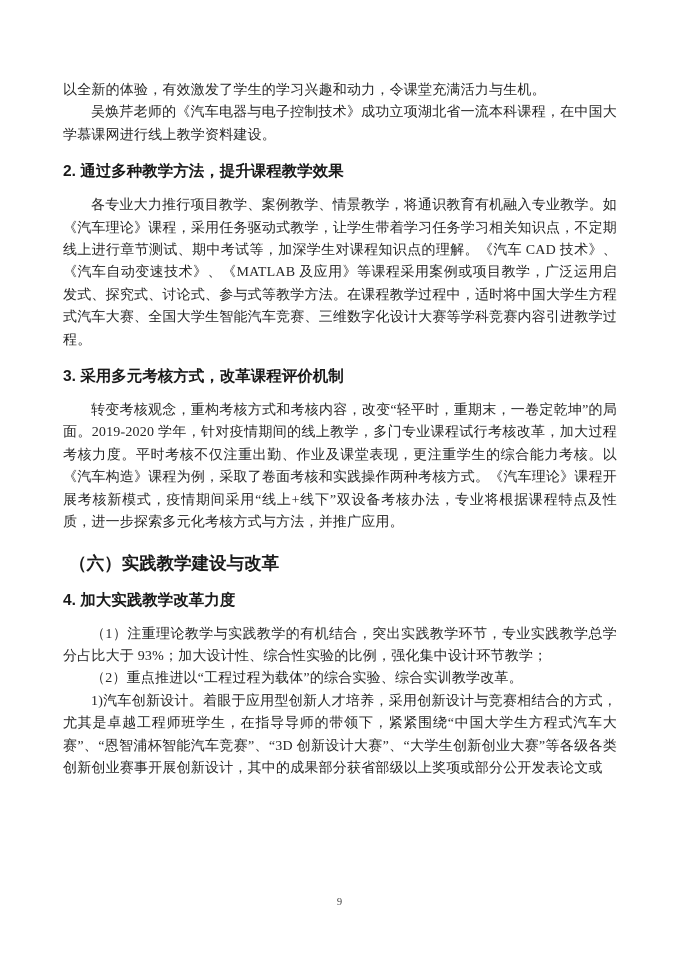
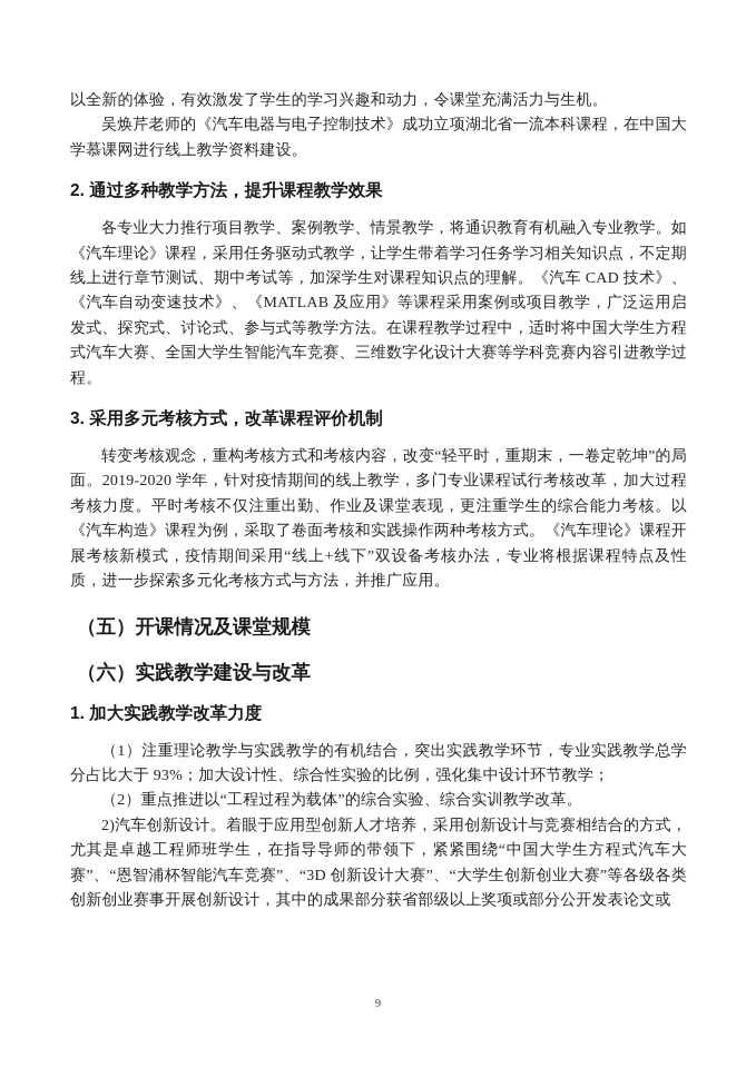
  以全新的体验，有效激发了学生的学习兴趣和动力，令课堂充满活力与生机。
  吴焕芹老师的《汽车电器与电子控制技术》成功立项湖北省一流本科课程，在中国大学慕课网进行线上教学资料建设。
  2. 通过多种教学方法，提升课程教学效果
  各专业大力推行项目教学、案例教学、情景教学，将通识教育有机融入专业教学。如《汽车理论》课程，采用任务驱动式教学，让学生带着学习任务学习相关知识点，不定期线上进行章节测试、期中考试等，加深学生对课程知识点的理解。《汽车 CAD 技术》、《汽车自动变速技术》、《MATLAB 及应用》等课程采用案例或项目教学，广泛运用启发式、探究式、讨论式、参与式等教学方法。在课程教学过程中，适时将中国大学生方程式汽车大赛、全国大学生智能汽车竞赛、三维数字化设计大赛等学科竞赛内容引进教学过程。
  3. 采用多元考核方式，改革课程评价机制
  转变考核观念，重构考核方式和考核内容，改变“轻平时，重期末，一卷定乾坤”的局面。2019-2020 学年，针对疫情期间的线上教学，多门专业课程试行考核改革，加大过程考核力度。平时考核不仅注重出勤、作业及课堂表现，更注重学生的综合能力考核。以《汽车构造》课程为例，采取了卷面考核和实践操作两种考核方式。《汽车理论》课程开展考核新模式，疫情期间采用“线上+线下”双设备考核办法，专业将根据课程特点及性质，进一步探索多元化考核方式与方法，并推广应用。
+ （五）开课情况及课堂规模
  （六）实践教学建设与改革
- 4. 加大实践教学改革力度
+ 1. 加大实践教学改革力度
  （1）注重理论教学与实践教学的有机结合，突出实践教学环节，专业实践教学总学分占比大于 93%；加大设计性、综合性实验的比例，强化集中设计环节教学；
  （2）重点推进以“工程过程为载体”的综合实验、综合实训教学改革。
- 1)汽车创新设计。着眼于应用型创新人才培养，采用创新设计与竞赛相结合的方式，尤其是卓越工程师班学生，在指导导师的带领下，紧紧围绕“中国大学生方程式汽车大赛”、“恩智浦杯智能汽车竞赛”、“3D 创新设计大赛”、“大学生创新创业大赛”等各级各类创新创业赛事开展创新设计，其中的成果部分获省部级以上奖项或部分公开发表论文或
+ 2)汽车创新设计。着眼于应用型创新人才培养，采用创新设计与竞赛相结合的方式，尤其是卓越工程师班学生，在指导导师的带领下，紧紧围绕“中国大学生方程式汽车大赛”、“恩智浦杯智能汽车竞赛”、“3D 创新设计大赛”、“大学生创新创业大赛”等各级各类创新创业赛事开展创新设计，其中的成果部分获省部级以上奖项或部分公开发表论文或
  9
